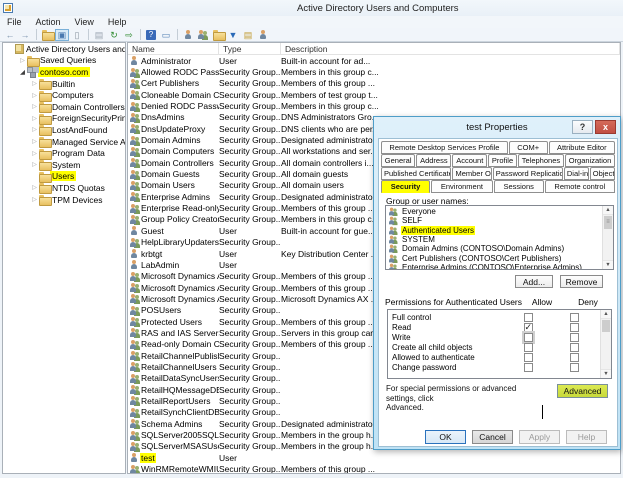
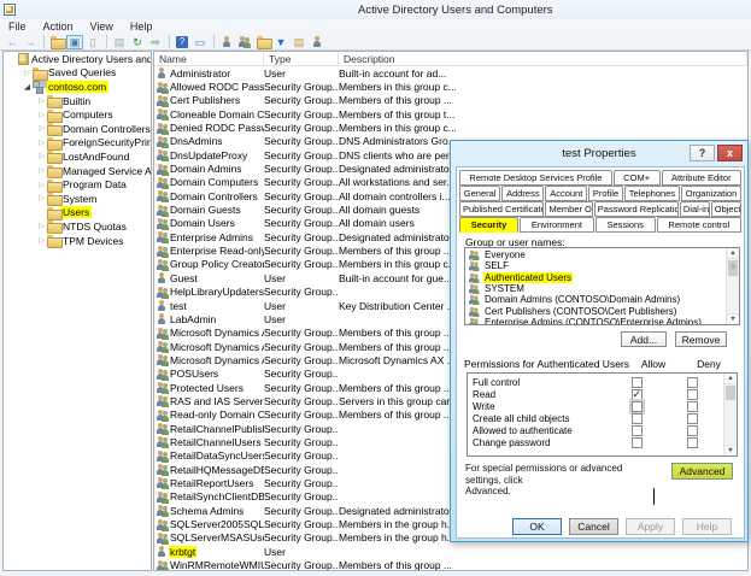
  Active Directory Users and Computers
  File Action View Help
  ←
  →
  ▣
  ▯
  ▤
  ↻
  ⇨
  ?
  ▭
  ▼
  ▤
  Active Directory Users and
  Saved Queries
  contoso.com
  Builtin
  Computers
  Domain Controllers
  ForeignSecurityPrin
  LostAndFound
  Managed Service A
  Program Data
  System
  Users
  NTDS Quotas
  TPM Devices
  Name
  Type
  Description
  Administrator
  User
  Built-in account for ad...
  Security Group..
  Members in this group c...
  Cert Publishers
  Security Group..
  Members of this group ...
  Security Group..
- Members of test group t...
+ Members of this group t...
  Security Group..
  Members in this group c...
  DnsAdmins
  Security Group..
  DNS Administrators Gro
  DnsUpdateProxy
  Security Group..
  DNS clients who are per
  Domain Admins
  Security Group..
  Designated administrato
  Domain Computers
  Security Group..
  All workstations and ser.
  Domain Controllers
  Security Group..
  All domain controllers i..
  Domain Guests
  Security Group..
  All domain guests
  Domain Users
  Security Group..
  All domain users
  Enterprise Admins
  Security Group..
  Designated administrato
  Enterprise Read-only
  Security Group..
  Members of this group ..
  Group Policy Creator
  Security Group..
  Members in this group c
  Guest
  User
  Built-in account for gue..
  HelpLibraryUpdaters
  Security Group..
- krbtgt
+ test
  User
  Key Distribution Center .
  LabAdmin
  User
  Microsoft Dynamics
  Security Group..
  Members of this group ..
  Microsoft Dynamics
  Security Group..
  Members of this group ..
  Microsoft Dynamics
  Security Group..
  Microsoft Dynamics AX .
  POSUsers
  Security Group..
  Protected Users
  Security Group..
  Members of this group ..
  RAS and IAS Server
  Security Group..
  Servers in this group ca
  Security Group..
  Members of this group ..
  RetailChannelPublis
  Security Group..
  RetailChannelUsers
  Security Group..
  RetailDataSyncUser
  Security Group..
  RetailHQMessageDB
  Security Group..
  RetailReportUsers
  Security Group..
  RetailSynchClientDB
  Security Group..
  Schema Admins
  Security Group..
  Designated administrato
  Security Group..
  Members in the group h.
  Security Group..
  Members in the group h.
- test
+ krbtgt
  User
  Security Group..
  Members of this group ...
  test Properties
  ?
  x
  Remote Desktop Services Profile
  COM+
  Attribute Editor
  General
  Address
  Account
  Profile
  Telephones
  Organization
  Published Certificate
  Member O
  Password Replicatio
  Dial-in
  Object
  Security
  Environment
  Sessions
  Remote control
  Group or user names:
  Everyone
  SELF
  Authenticated Users
  SYSTEM
  Domain Admins (CONTOSO\Domain Admins)
  Cert Publishers (CONTOSO\Cert Publishers)
  Enterprise Admins (CONTOSO\Enterprise Admins)
  Add...
  Remove
  Permissions for Authenticated Users
  Allow
  Deny
  Full control
  Read
  Write
  Create all child objects
  Allowed to authenticate
  Change password
  For special permissions or advanced settings, click
  Advanced.
  Advanced
  OK
  Cancel
  Apply
  Help
